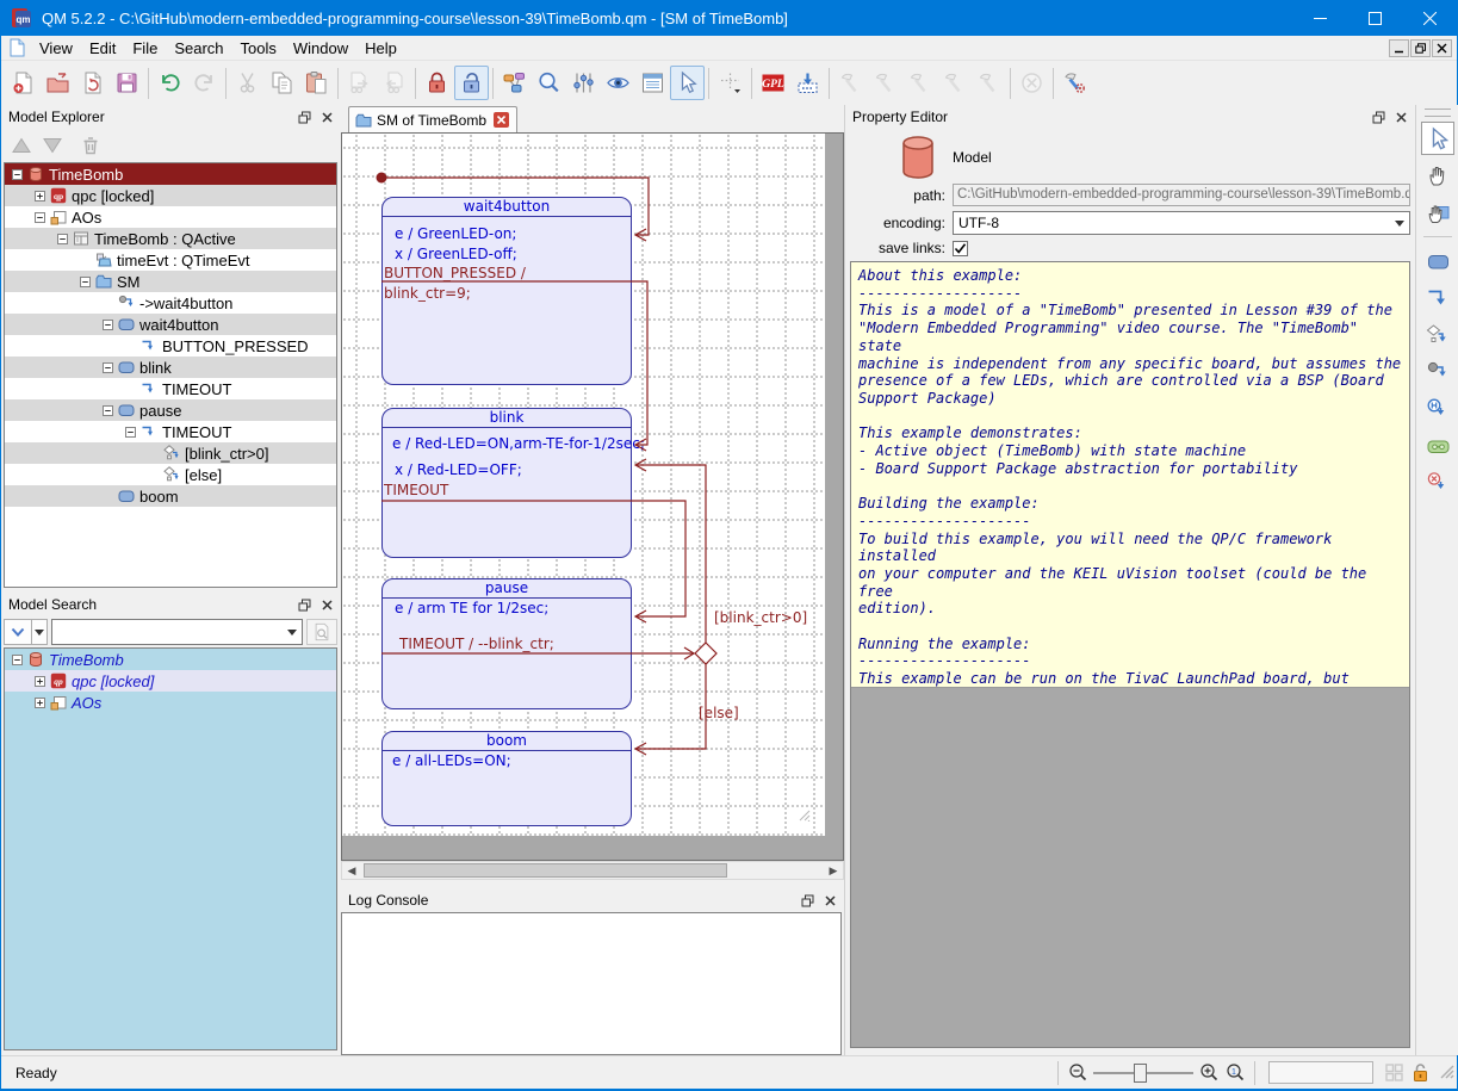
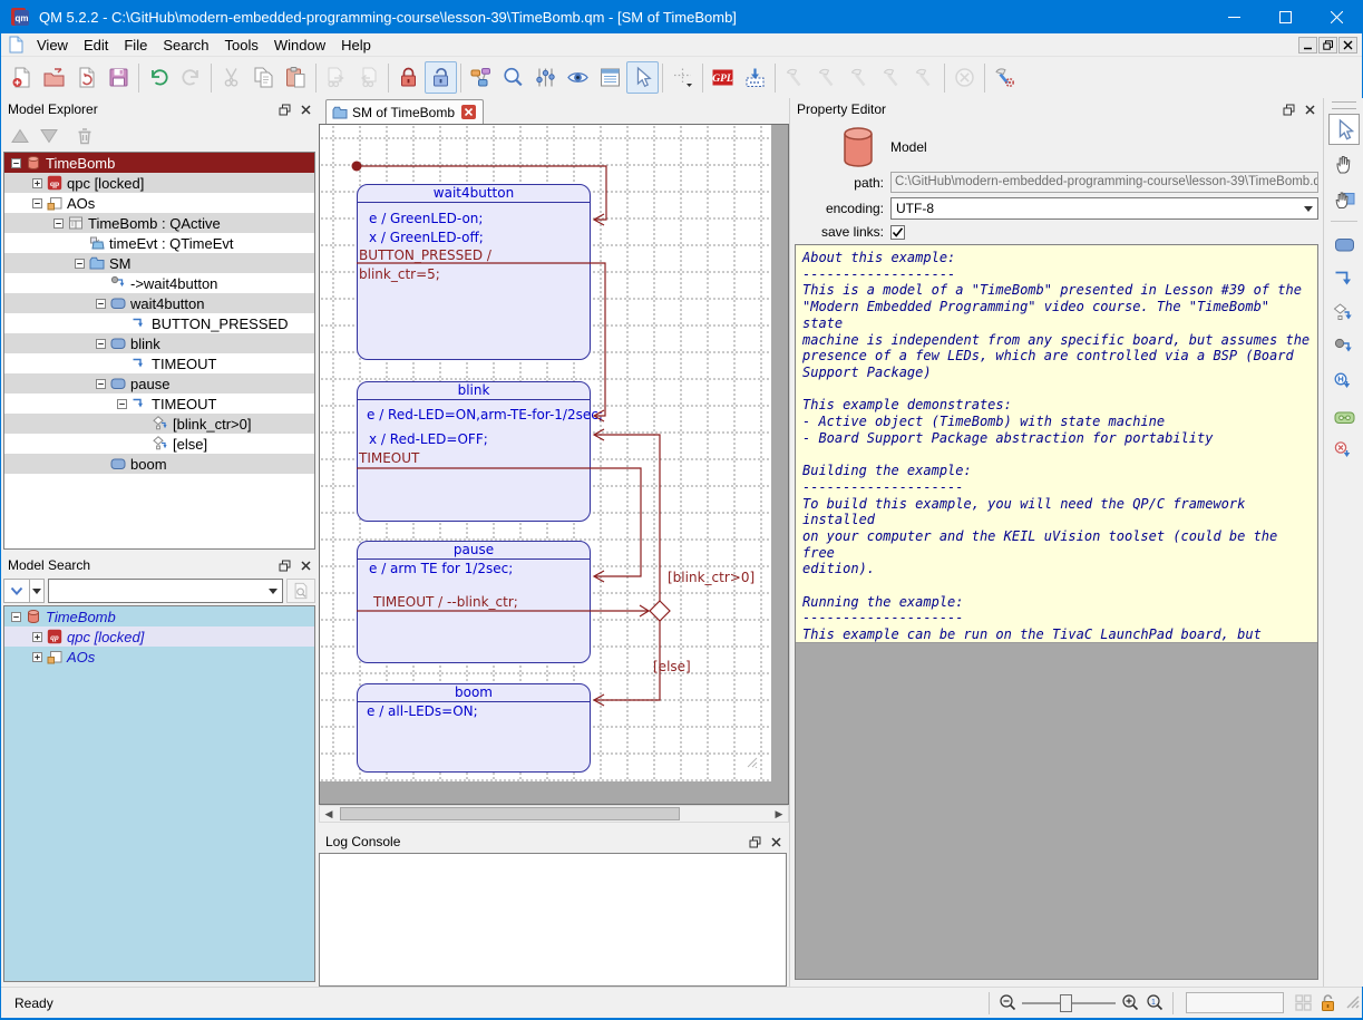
  qm
  QM 5.2.2 - C:\GitHub\modern-embedded-programming-course\lesson-39\TimeBomb.qm - [SM of TimeBomb]
  View
  Edit
  File
  Search
  Tools
  Window
  Help
  GPL
  Model Explorer
  TimeBomb
  qp
  qpc [locked]
  AOs
  TimeBomb : QActive
  timeEvt : QTimeEvt
  SM
  ->wait4button
  wait4button
  BUTTON_PRESSED
  blink
  TIMEOUT
  pause
  TIMEOUT
  [blink_ctr>0]
  [else]
  boom
  Model Search
  TimeBomb
  qp
  qpc [locked]
  AOs
  SM of TimeBomb
  wait4button
  e / GreenLED-on;
  x / GreenLED-off;
  BUTTON_PRESSED /
- blink_ctr=9;
+ blink_ctr=5;
  blink
  e / Red-LED=ON,arm-TE-for-1/2sec;
  x / Red-LED=OFF;
  TIMEOUT
  pause
  e / arm TE for 1/2sec;
  TIMEOUT / --blink_ctr;
  boom
  e / all-LEDs=ON;
  [blink_ctr>0]
  [else]
  ◀
  ▶
  Log Console
  Property Editor
  Model
  path:
  C:\GitHub\modern-embedded-programming-course\lesson-39\TimeBomb.q
  encoding:
  UTF-8
  save links:
  About this example:
  -------------------
  This is a model of a "TimeBomb" presented in Lesson #39 of the
  "Modern Embedded Programming" video course. The "TimeBomb" state
  machine is independent from any specific board, but assumes the
  presence of a few LEDs, which are controlled via a BSP (Board
  Support Package)
  This example demonstrates:
  - Active object (TimeBomb) with state machine
  - Board Support Package abstraction for portability
  Building the example:
  --------------------
  To build this example, you will need the QP/C framework installed
  on your computer and the KEIL uVision toolset (could be the free
  edition).
  Running the example:
  --------------------
  This example can be run on the TivaC LaunchPad board, but
  Ready
